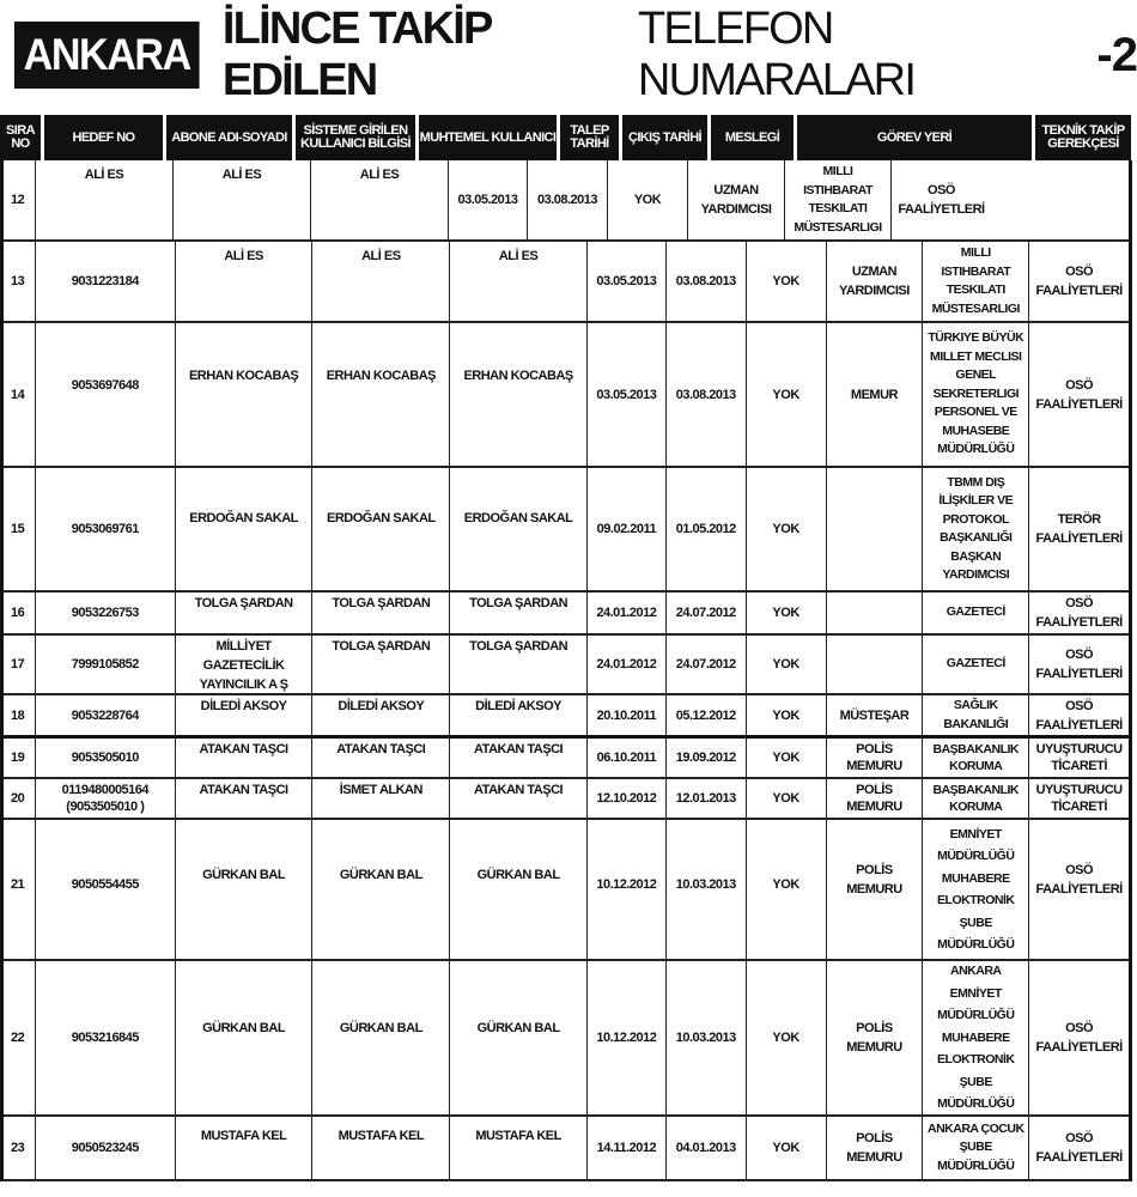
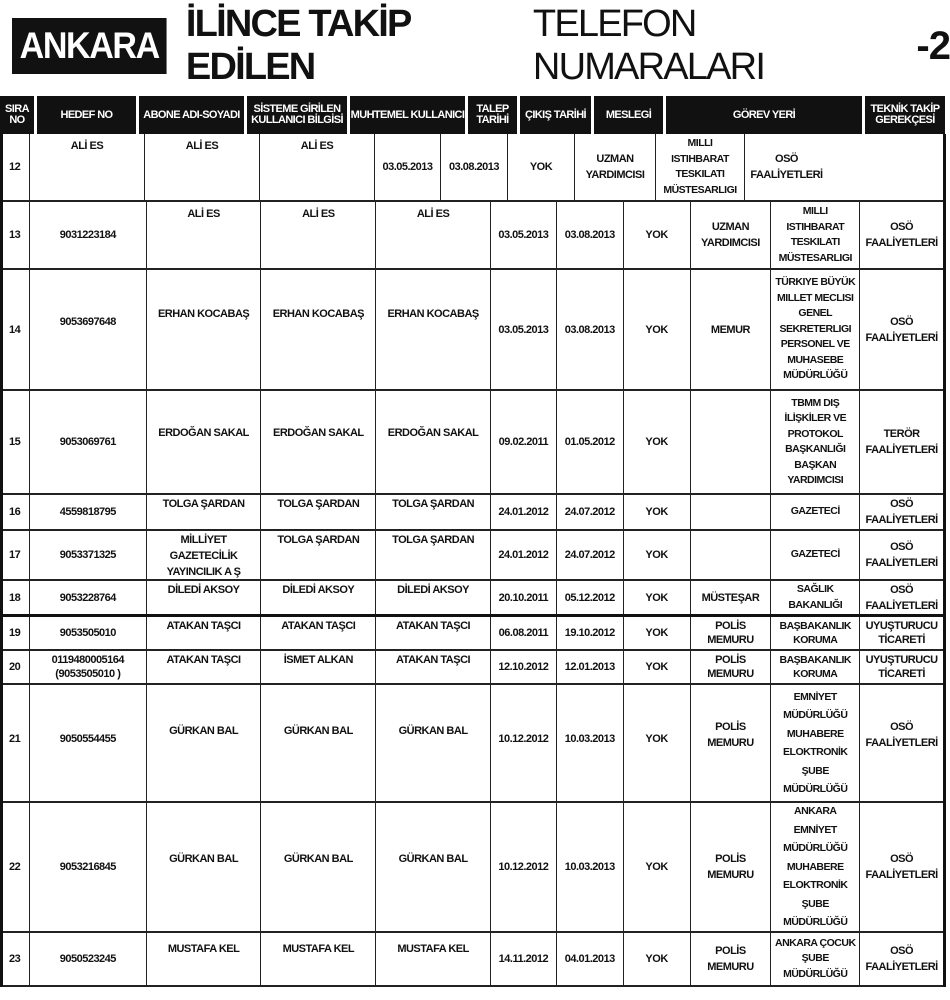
  ANKARA
  İLİNCE TAKİP EDİLEN
  TELEFON NUMARALARI
  -2
  SIRA
  NO
  HEDEF NO
  ABONE ADI-SOYADI
  SİSTEME GİRİLEN
  KULLANICI BİLGİSİ
  MUHTEMEL KULLANICI
  TALEP
  TARİHİ
  ÇIKIŞ TARİHİ
  MESLEGİ
  GÖREV YERİ
  TEKNİK TAKİP
  GEREKÇESİ
  12
  ALİ ES
  ALİ ES
  ALİ ES
  03.05.2013
  03.08.2013
  YOK
  UZMAN
  YARDIMCISI
  MILLI ISTIHBARAT
  TESKILATI
  MÜSTESARLIGI
  OSÖ
  FAALİYETLERİ
  13
  9031223184
  ALİ ES
  ALİ ES
  ALİ ES
  03.05.2013
  03.08.2013
  YOK
  UZMAN
  YARDIMCISI
  MILLI ISTIHBARAT
  TESKILATI
  MÜSTESARLIGI
  OSÖ
  FAALİYETLERİ
  14
  9053697648
  ERHAN KOCABAŞ
  ERHAN KOCABAŞ
  ERHAN KOCABAŞ
  03.05.2013
  03.08.2013
  YOK
  MEMUR
  TÜRKIYE BÜYÜK
  MILLET MECLISI
  GENEL
  SEKRETERLIGI
  PERSONEL VE
  MUHASEBE
  MÜDÜRLÜĞÜ
  OSÖ
  FAALİYETLERİ
  15
  9053069761
  ERDOĞAN SAKAL
  ERDOĞAN SAKAL
  ERDOĞAN SAKAL
  09.02.2011
  01.05.2012
  YOK
  TBMM DIŞ
  İLİŞKİLER VE
  PROTOKOL
  BAŞKANLIĞI
  BAŞKAN
  YARDIMCISI
  TERÖR
  FAALİYETLERİ
  16
- 9053226753
+ 4559818795
  TOLGA ŞARDAN
  TOLGA ŞARDAN
  TOLGA ŞARDAN
  24.01.2012
  24.07.2012
  YOK
  GAZETECİ
  OSÖ
  FAALİYETLERİ
  17
- 7999105852
+ 9053371325
  MİLLİYET GAZETECİLİK
  YAYINCILIK A Ş
  TOLGA ŞARDAN
  TOLGA ŞARDAN
  24.01.2012
  24.07.2012
  YOK
  GAZETECİ
  OSÖ
  FAALİYETLERİ
  18
  9053228764
  DİLEDİ AKSOY
  DİLEDİ AKSOY
  DİLEDİ AKSOY
  20.10.2011
  05.12.2012
  YOK
  MÜSTEŞAR
  SAĞLIK
  BAKANLIĞI
  OSÖ
  FAALİYETLERİ
  19
  9053505010
  ATAKAN TAŞCI
  ATAKAN TAŞCI
  ATAKAN TAŞCI
- 06.10.2011
+ 06.08.2011
- 19.09.2012
+ 19.10.2012
  YOK
  POLİS
  MEMURU
  BAŞBAKANLIK
  KORUMA
  UYUŞTURUCU
  TİCARETİ
  20
  0119480005164
  (9053505010 )
  ATAKAN TAŞCI
  İSMET ALKAN
  ATAKAN TAŞCI
  12.10.2012
  12.01.2013
  YOK
  POLİS
  MEMURU
  BAŞBAKANLIK
  KORUMA
  UYUŞTURUCU
  TİCARETİ
  21
  9050554455
  GÜRKAN BAL
  GÜRKAN BAL
  GÜRKAN BAL
  10.12.2012
  10.03.2013
  YOK
  POLİS
  MEMURU
  EMNİYET
  MÜDÜRLÜĞÜ
  MUHABERE
  ELOKTRONİK
  ŞUBE
  MÜDÜRLÜĞÜ
  OSÖ
  FAALİYETLERİ
  22
  9053216845
  GÜRKAN BAL
  GÜRKAN BAL
  GÜRKAN BAL
  10.12.2012
  10.03.2013
  YOK
  POLİS
  MEMURU
  ANKARA
  EMNİYET
  MÜDÜRLÜĞÜ
  MUHABERE
  ELOKTRONİK
  ŞUBE
  MÜDÜRLÜĞÜ
  OSÖ
  FAALİYETLERİ
  23
  9050523245
  MUSTAFA KEL
  MUSTAFA KEL
  MUSTAFA KEL
  14.11.2012
  04.01.2013
  YOK
  POLİS
  MEMURU
  ANKARA ÇOCUK
  ŞUBE
  MÜDÜRLÜĞÜ
  OSÖ
  FAALİYETLERİ
